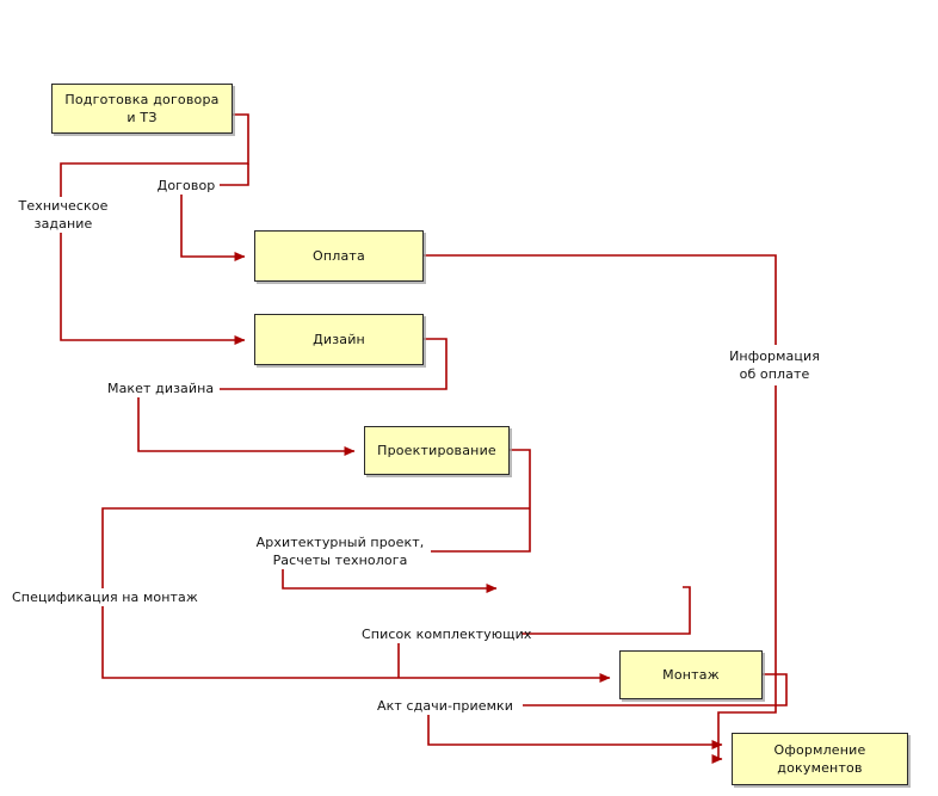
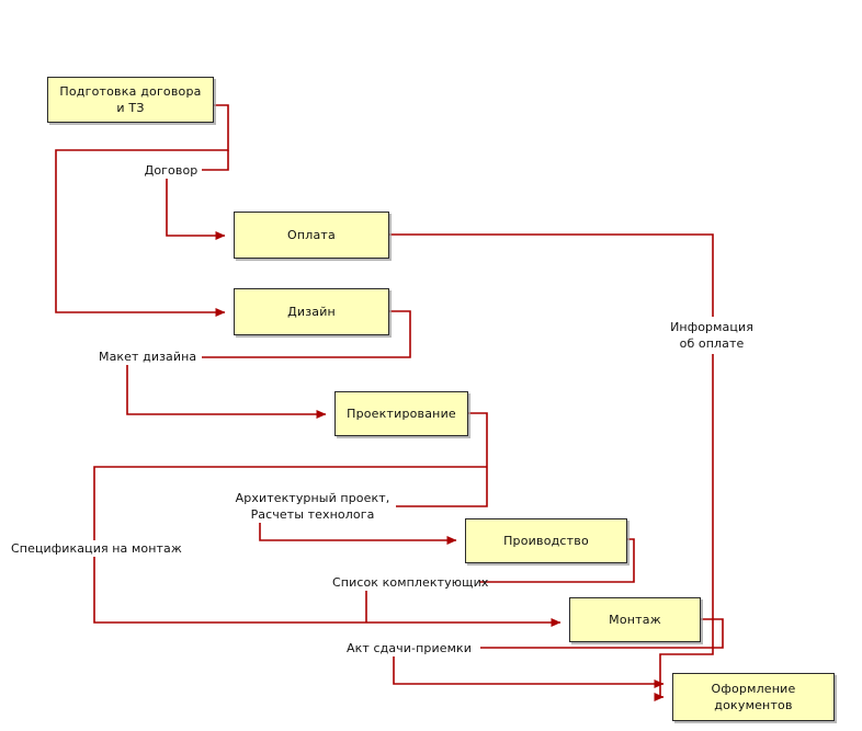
  Подготовка договора
  и ТЗ
  Оплата
  Дизайн
  Проектирование
+ Проиводство
  Монтаж
  Оформление
  документов
- Техническое
- задание
  Договор
  Информация
  об оплате
  Макет дизайна
  Архитектурный проект,
  Расчеты технолога
  Спецификация на монтаж
  Список комплектующих
  Акт сдачи-приемки
